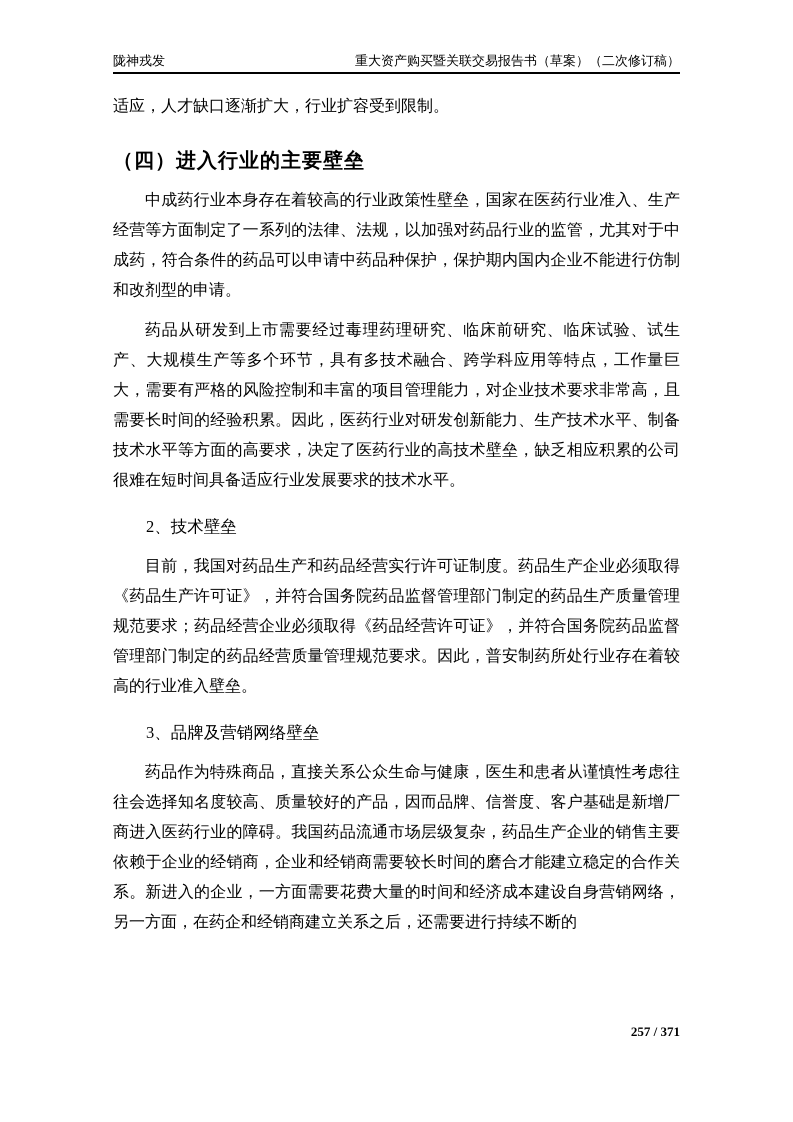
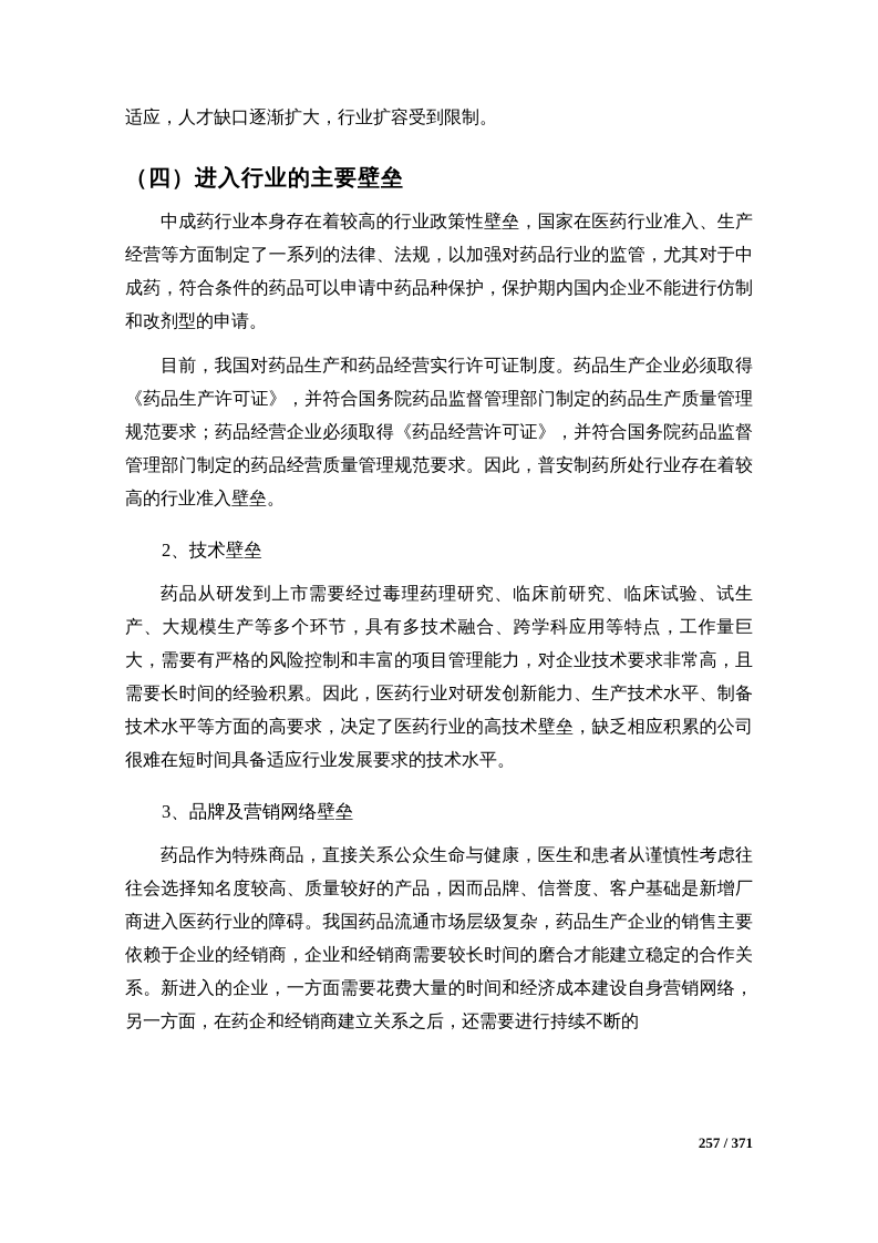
- 陇神戎发
- 重大资产购买暨关联交易报告书（草案）（二次修订稿）
  适应，人才缺口逐渐扩大，行业扩容受到限制。
  （四）进入行业的主要壁垒
  中成药行业本身存在着较高的行业政策性壁垒，国家在医药行业准入、生产经营等方面制定了一系列的法律、法规，以加强对药品行业的监管，尤其对于中成药，符合条件的药品可以申请中药品种保护，保护期内国内企业不能进行仿制和改剂型的申请。
- 药品从研发到上市需要经过毒理药理研究、临床前研究、临床试验、试生产、大规模生产等多个环节，具有多技术融合、跨学科应用等特点，工作量巨大，需要有严格的风险控制和丰富的项目管理能力，对企业技术要求非常高，且需要长时间的经验积累。因此，医药行业对研发创新能力、生产技术水平、制备技术水平等方面的高要求，决定了医药行业的高技术壁垒，缺乏相应积累的公司很难在短时间具备适应行业发展要求的技术水平。
+ 目前，我国对药品生产和药品经营实行许可证制度。药品生产企业必须取得《药品生产许可证》，并符合国务院药品监督管理部门制定的药品生产质量管理规范要求；药品经营企业必须取得《药品经营许可证》，并符合国务院药品监督管理部门制定的药品经营质量管理规范要求。因此，普安制药所处行业存在着较高的行业准入壁垒。
  2、技术壁垒
- 目前，我国对药品生产和药品经营实行许可证制度。药品生产企业必须取得《药品生产许可证》，并符合国务院药品监督管理部门制定的药品生产质量管理规范要求；药品经营企业必须取得《药品经营许可证》，并符合国务院药品监督管理部门制定的药品经营质量管理规范要求。因此，普安制药所处行业存在着较高的行业准入壁垒。
+ 药品从研发到上市需要经过毒理药理研究、临床前研究、临床试验、试生产、大规模生产等多个环节，具有多技术融合、跨学科应用等特点，工作量巨大，需要有严格的风险控制和丰富的项目管理能力，对企业技术要求非常高，且需要长时间的经验积累。因此，医药行业对研发创新能力、生产技术水平、制备技术水平等方面的高要求，决定了医药行业的高技术壁垒，缺乏相应积累的公司很难在短时间具备适应行业发展要求的技术水平。
  3、品牌及营销网络壁垒
  药品作为特殊商品，直接关系公众生命与健康，医生和患者从谨慎性考虑往往会选择知名度较高、质量较好的产品，因而品牌、信誉度、客户基础是新增厂商进入医药行业的障碍。我国药品流通市场层级复杂，药品生产企业的销售主要依赖于企业的经销商，企业和经销商需要较长时间的磨合才能建立稳定的合作关系。新进入的企业，一方面需要花费大量的时间和经济成本建设自身营销网络，另一方面，在药企和经销商建立关系之后，还需要进行持续不断的
  257 / 371
